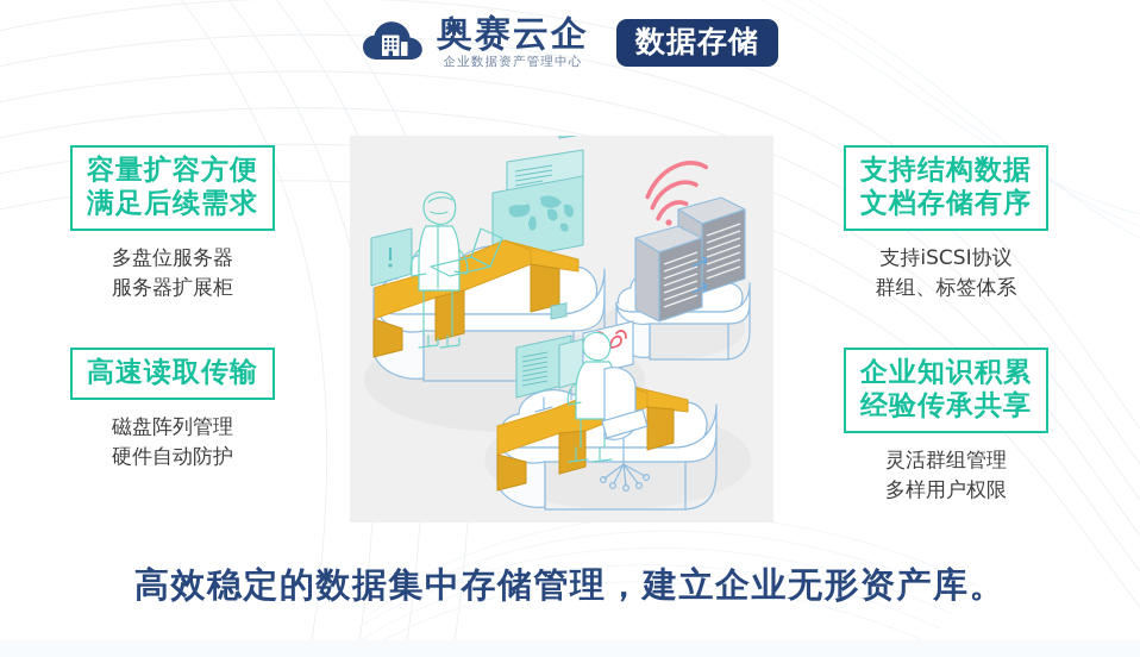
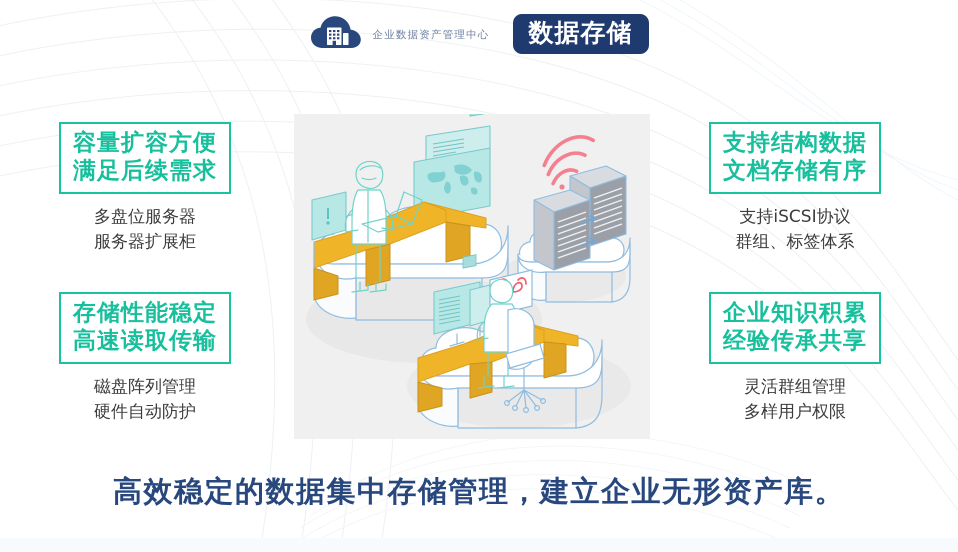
- 奥赛云企
  企业数据资产管理中心
  数据存储
  容量扩容方便
  满足后续需求
  多盘位服务器
  服务器扩展柜
+ 存储性能稳定
  高速读取传输
  磁盘阵列管理
  硬件自动防护
  支持结构数据
  文档存储有序
  支持iSCSI协议
  群组、标签体系
  企业知识积累
  经验传承共享
  灵活群组管理
  多样用户权限
  高效稳定的数据集中存储管理，建立企业无形资产库。
